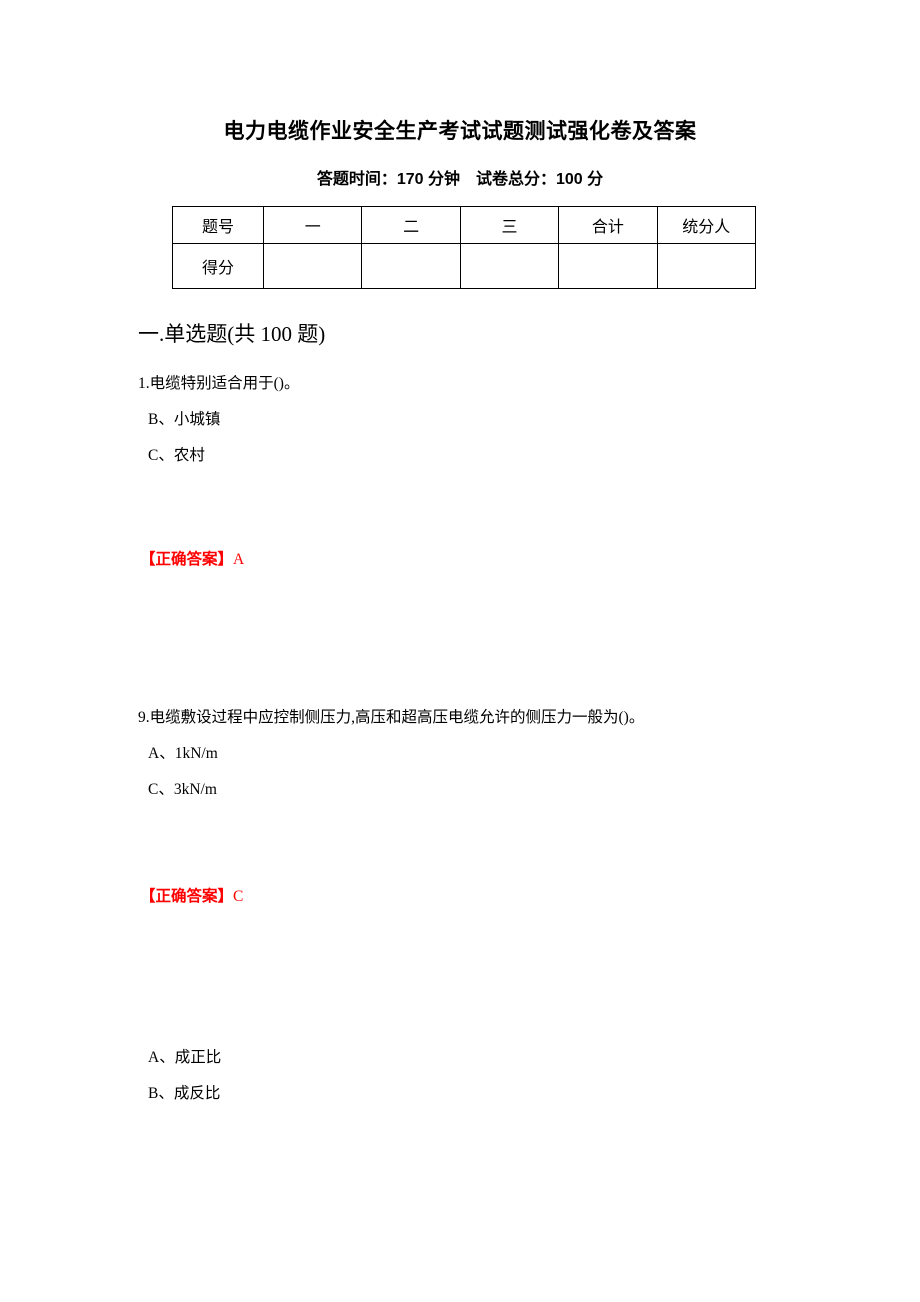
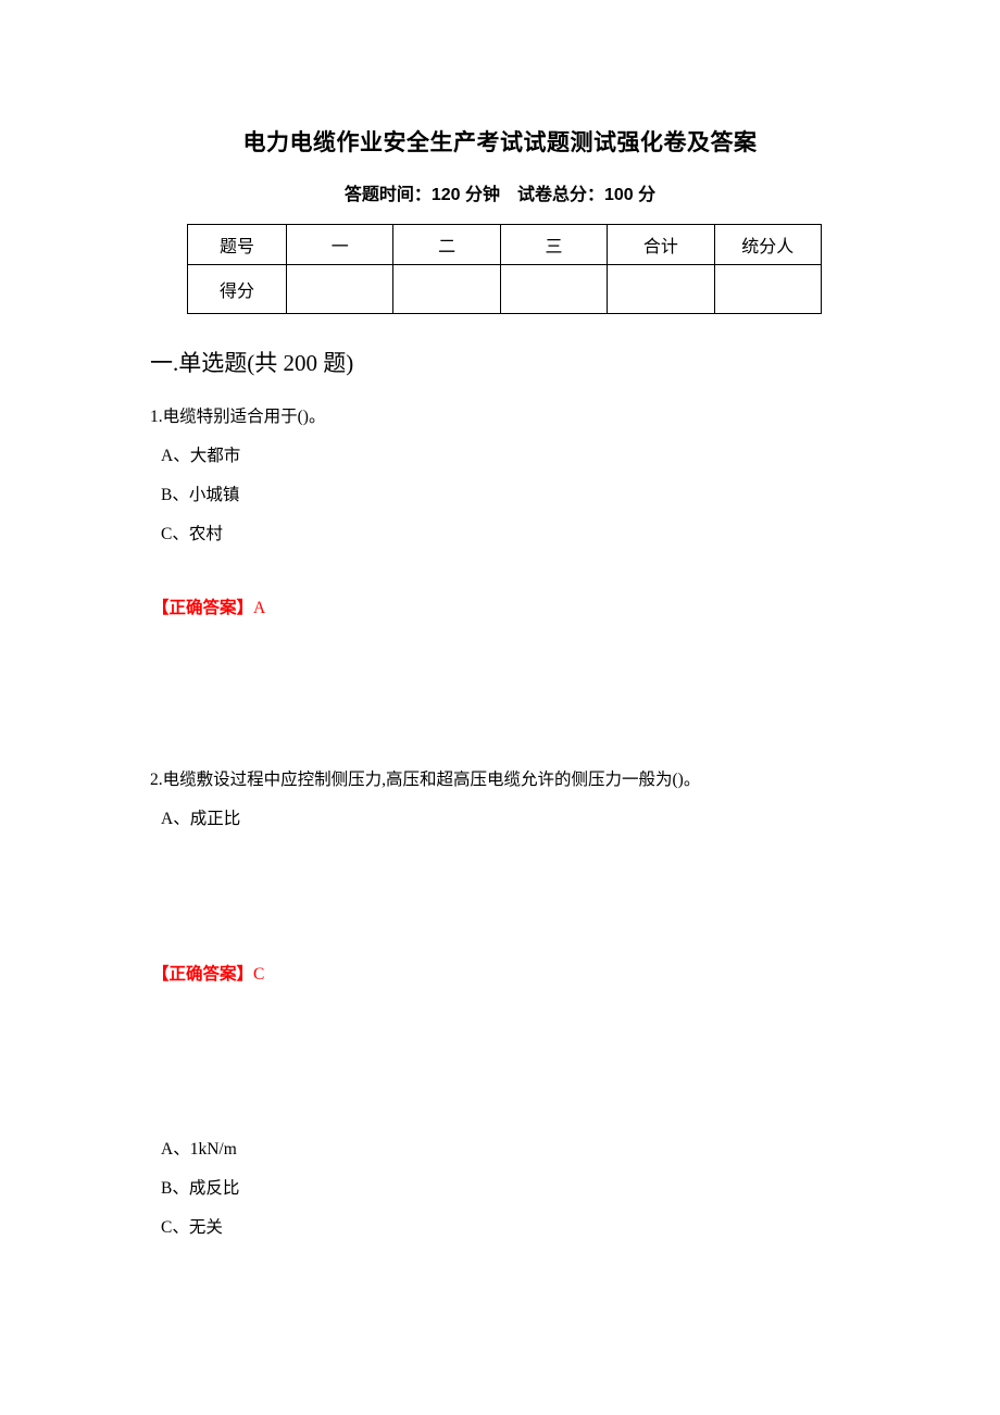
  电力电缆作业安全生产考试试题测试强化卷及答案
- 答题时间：170 分钟 试卷总分：100 分
+ 答题时间：120 分钟 试卷总分：100 分
  题号	一	二	三	合计	统分人
  得分
- 一.单选题(共 100 题)
+ 一.单选题(共 200 题)
  1.电缆特别适合用于()。
+ A、大都市
  B、小城镇
  C、农村
  【正确答案】A
- 9.电缆敷设过程中应控制侧压力,高压和超高压电缆允许的侧压力一般为()。
+ 2.电缆敷设过程中应控制侧压力,高压和超高压电缆允许的侧压力一般为()。
- A、1kN/m
+ A、成正比
- C、3kN/m
  【正确答案】C
- A、成正比
+ A、1kN/m
  B、成反比
+ C、无关
